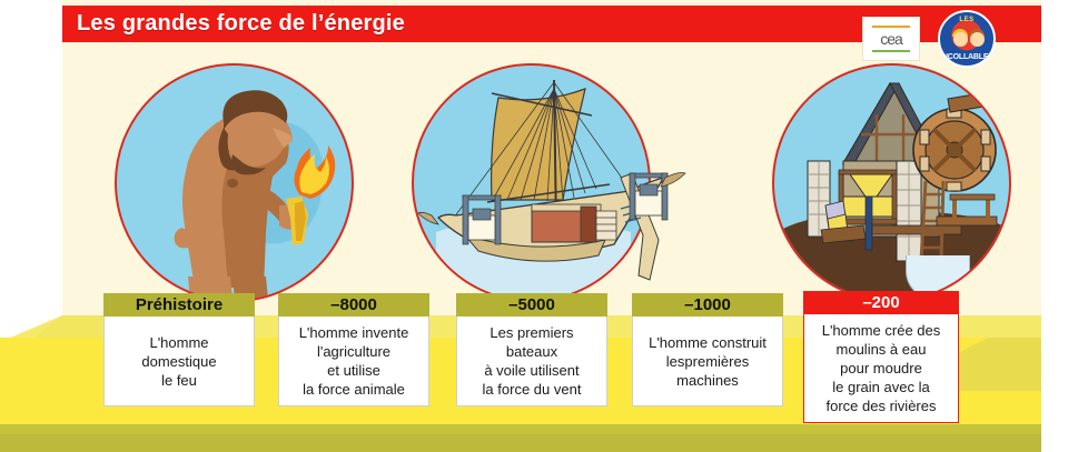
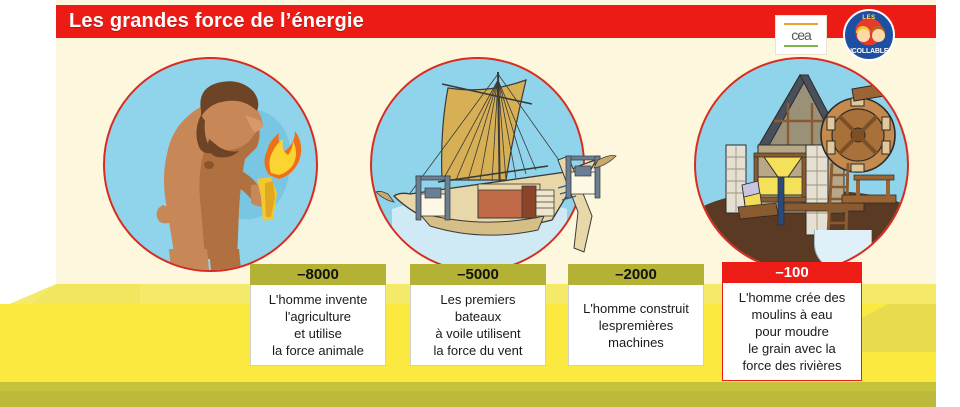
  Les grandes force de l’énergie
  cea
- Préhistoire
- L'homme
- domestique
- le feu
  –8000
  L'homme invente
  l'agriculture
  et utilise
  la force animale
  –5000
  Les premiers
  bateaux
  à voile utilisent
  la force du vent
- –1000
+ –2000
  L'homme construit
  lespremières
  machines
- –200
+ –100
  L'homme crée des
  moulins à eau
  pour moudre
  le grain avec la
  force des rivières
